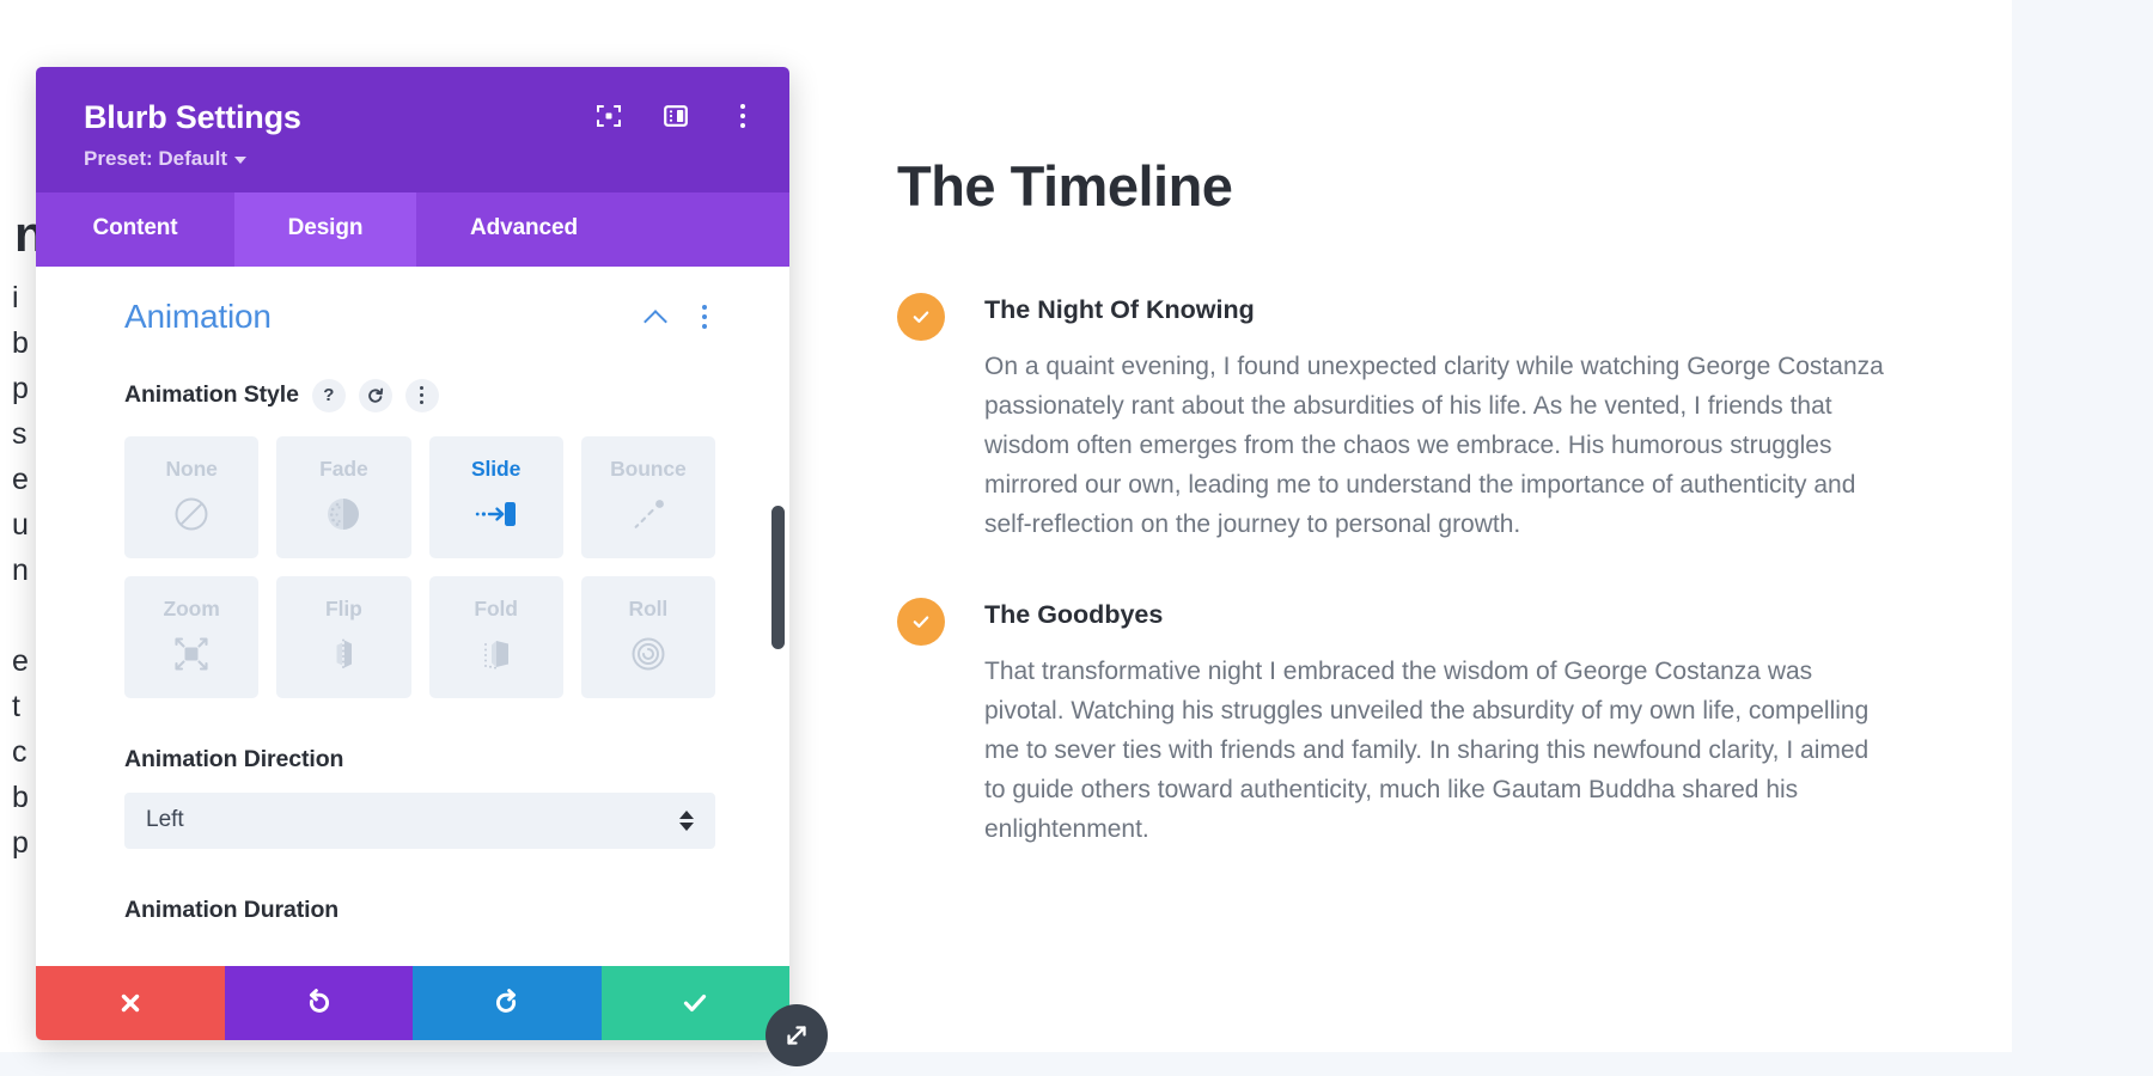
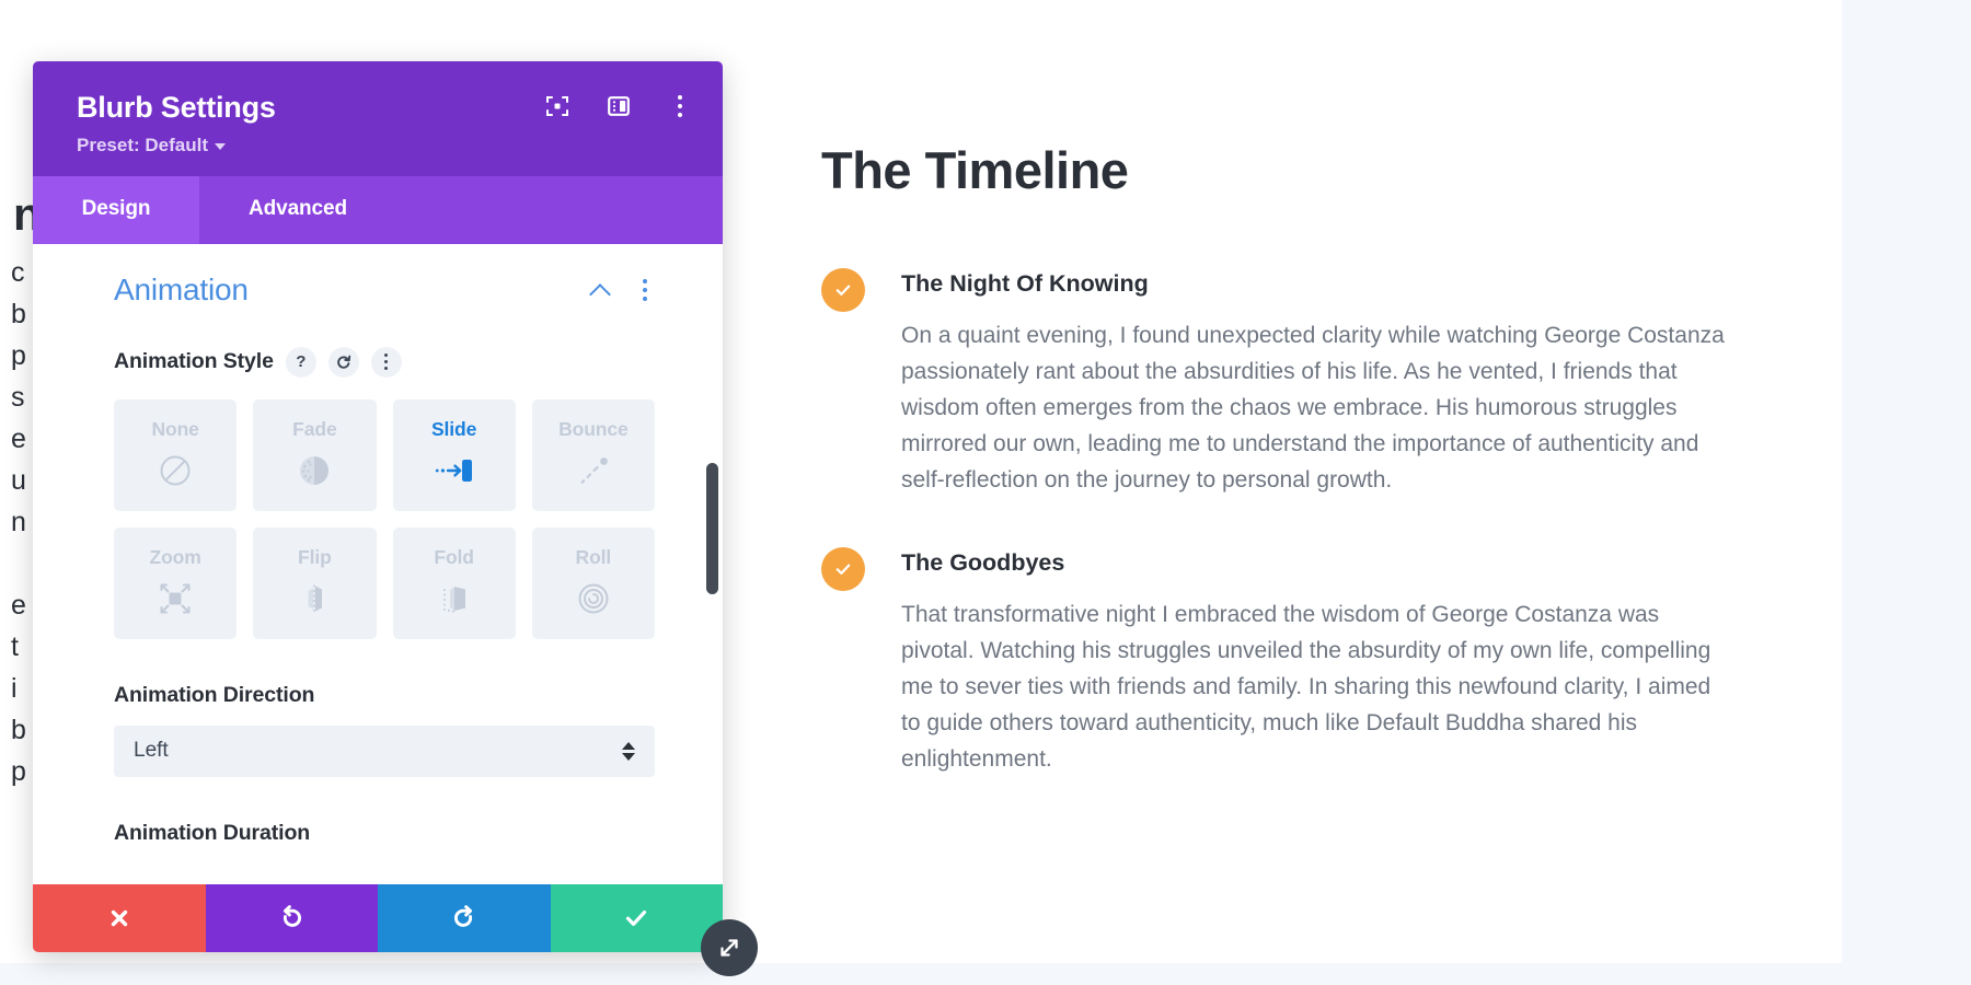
  n
- i
+ c
  b
  p
  s
  e
  u
  n
  e
  t
- c
+ i
  b
  p
  The Timeline
  The Night Of Knowing
  On a quaint evening, I found unexpected clarity while watching George Costanza passionately rant about the absurdities of his life. As he vented, I friends that wisdom often emerges from the chaos we embrace. His humorous struggles mirrored our own, leading me to understand the importance of authenticity and self-reflection on the journey to personal growth.
  The Goodbyes
- That transformative night I embraced the wisdom of George Costanza was pivotal. Watching his struggles unveiled the absurdity of my own life, compelling me to sever ties with friends and family. In sharing this newfound clarity, I aimed to guide others toward authenticity, much like Gautam Buddha shared his enlightenment.
+ That transformative night I embraced the wisdom of George Costanza was pivotal. Watching his struggles unveiled the absurdity of my own life, compelling me to sever ties with friends and family. In sharing this newfound clarity, I aimed to guide others toward authenticity, much like Default Buddha shared his enlightenment.
  Blurb Settings
  Preset: Default
- Content
  Design
  Advanced
  Animation
  Animation Style
  ?
  None
  Fade
  Slide
  Bounce
  Zoom
  Flip
  Fold
  Roll
  Animation Direction
  Left
  Animation Duration
